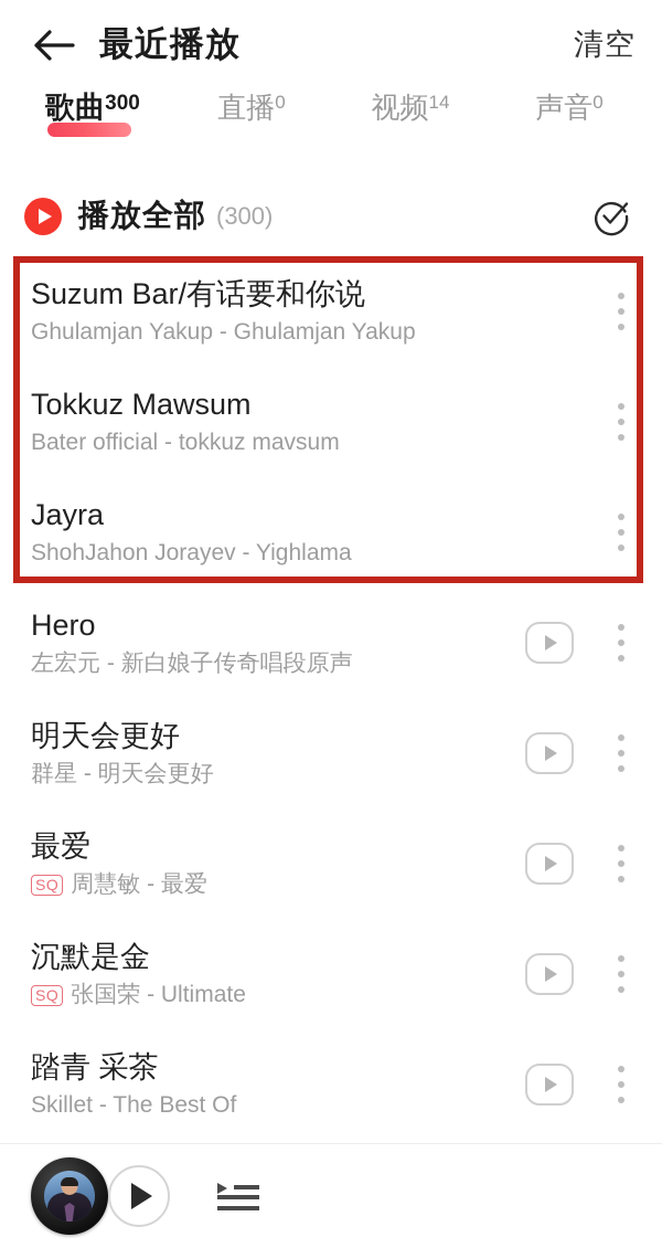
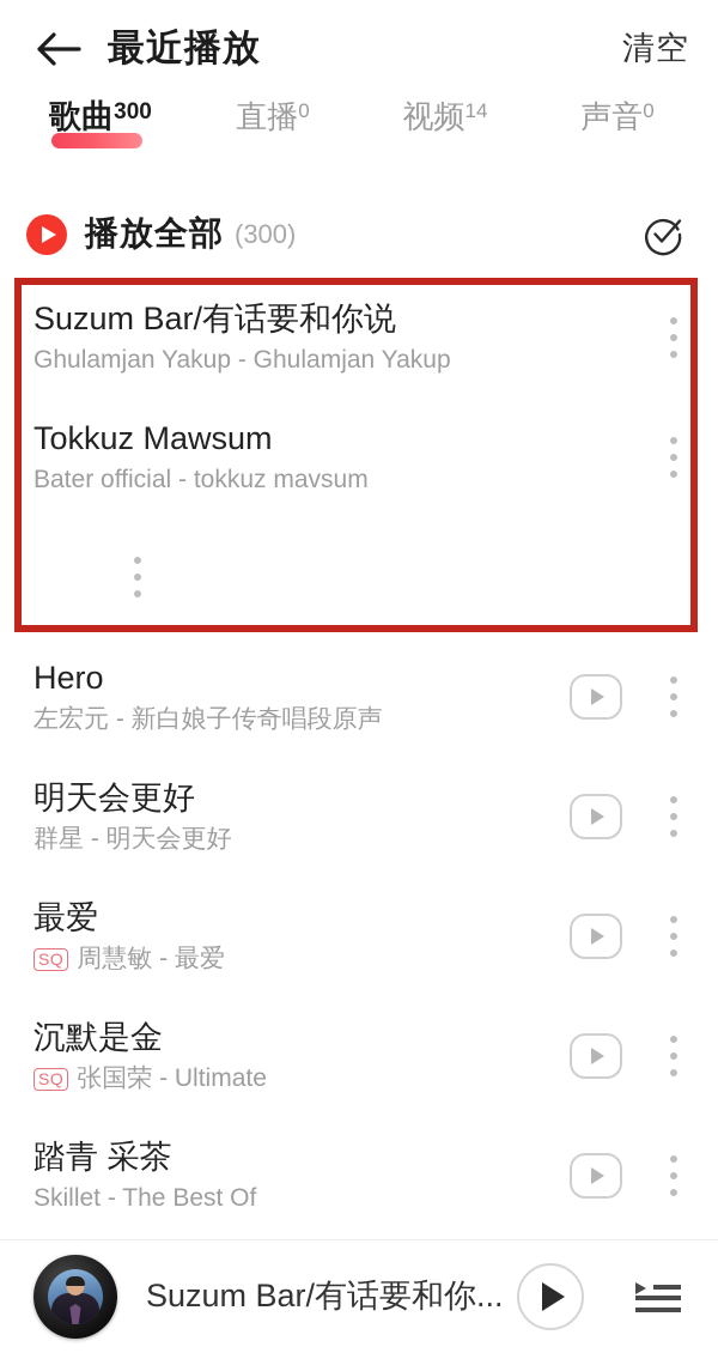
  最近播放
  清空
  歌曲
  300
  直播
  0
  视频
  14
  声音
  0
  播放全部
  (300)
  Suzum Bar/有话要和你说
  Ghulamjan Yakup - Ghulamjan Yakup
  Tokkuz Mawsum
  Bater official - tokkuz mavsum
- Jayra
- ShohJahon Jorayev - Yighlama
  Hero
  左宏元 - 新白娘子传奇唱段原声
  明天会更好
  群星 - 明天会更好
  最爱
  SQ
  周慧敏 - 最爱
  沉默是金
  SQ
  张国荣 - Ultimate
  踏青 采茶
  Skillet - The Best Of
+ Suzum Bar/有话要和你...
